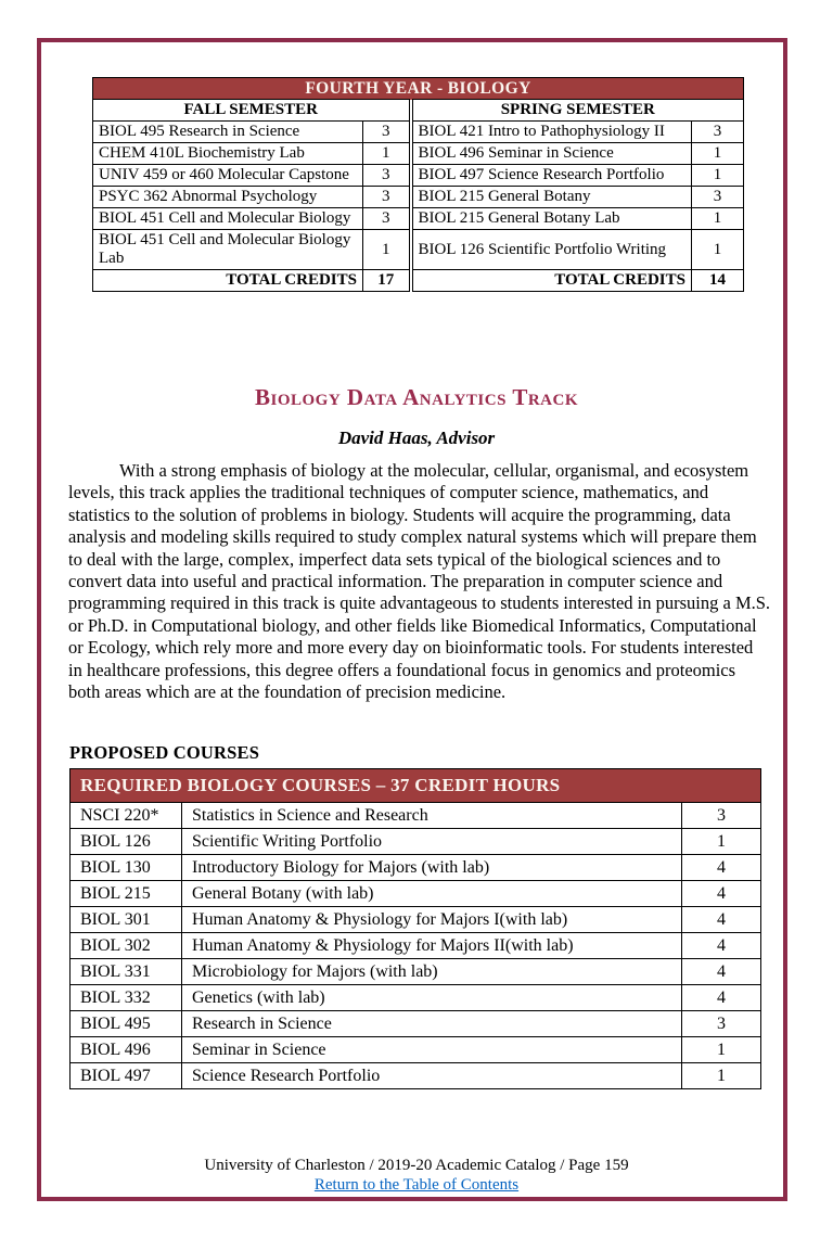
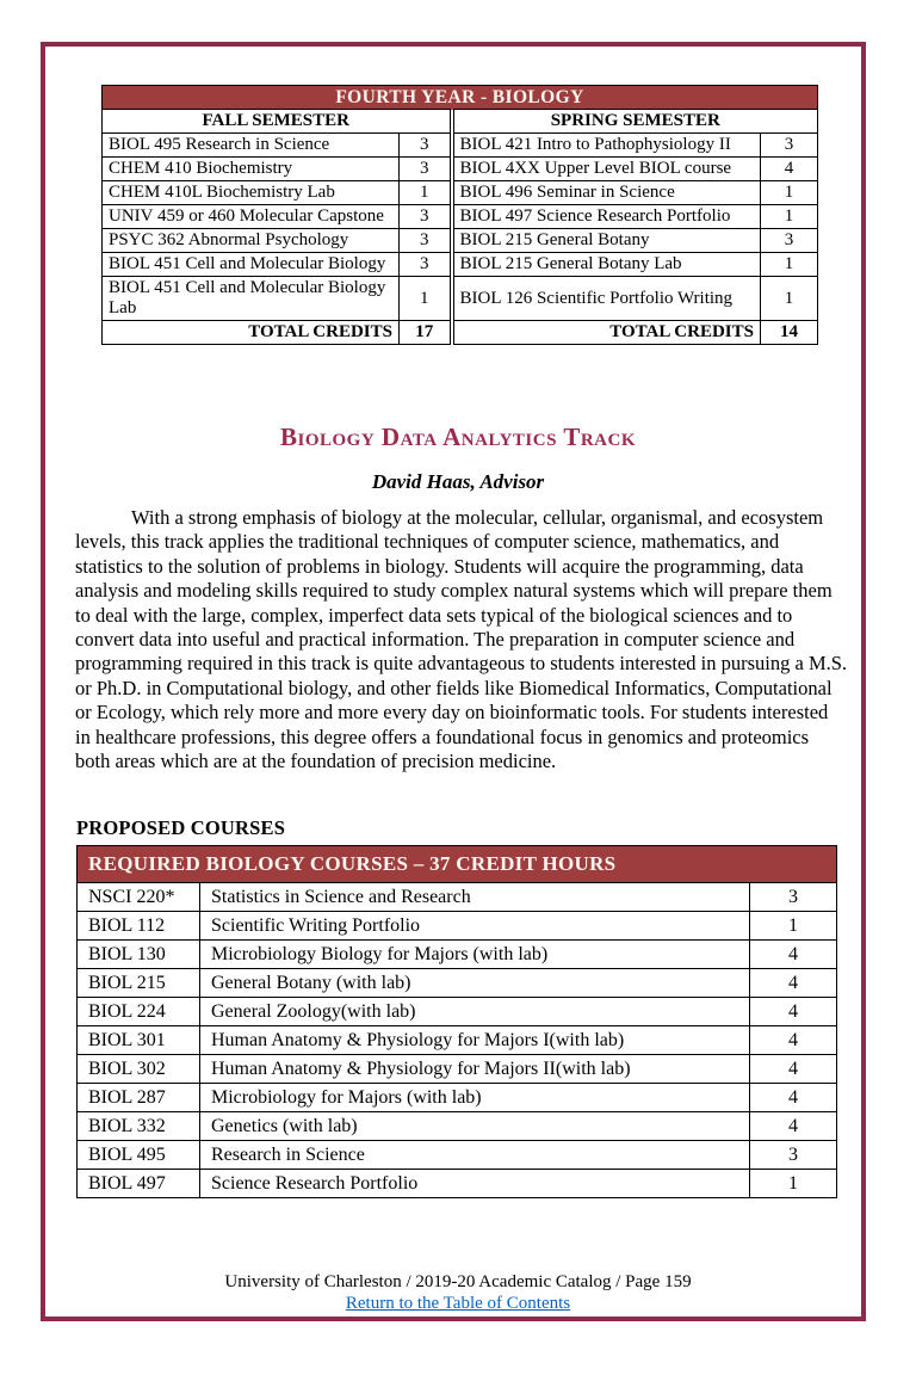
  FOURTH YEAR - BIOLOGY
  FALL SEMESTER	SPRING SEMESTER
  BIOL 495 Research in Science	3	BIOL 421 Intro to Pathophysiology II	3
+ CHEM 410 Biochemistry	3	BIOL 4XX Upper Level BIOL course	4
  CHEM 410L Biochemistry Lab	1	BIOL 496 Seminar in Science	1
  UNIV 459 or 460 Molecular Capstone	3	BIOL 497 Science Research Portfolio	1
  PSYC 362 Abnormal Psychology	3	BIOL 215 General Botany	3
  BIOL 451 Cell and Molecular Biology	3	BIOL 215 General Botany Lab	1
  BIOL 451 Cell and Molecular Biology Lab	1	BIOL 126 Scientific Portfolio Writing	1
  TOTAL CREDITS	17	TOTAL CREDITS	14
  Biology Data Analytics Track
  David Haas, Advisor
  With a strong emphasis of biology at the molecular, cellular, organismal, and ecosystem levels, this track applies the traditional techniques of computer science, mathematics, and statistics to the solution of problems in biology. Students will acquire the programming, data analysis and modeling skills required to study complex natural systems which will prepare them to deal with the large, complex, imperfect data sets typical of the biological sciences and to convert data into useful and practical information. The preparation in computer science and programming required in this track is quite advantageous to students interested in pursuing a M.S. or Ph.D. in Computational biology, and other fields like Biomedical Informatics, Computational or Ecology, which rely more and more every day on bioinformatic tools. For students interested in healthcare professions, this degree offers a foundational focus in genomics and proteomics both areas which are at the foundation of precision medicine.
  PROPOSED COURSES
  REQUIRED BIOLOGY COURSES – 37 CREDIT HOURS
  NSCI 220*	Statistics in Science and Research	3
- BIOL 126	Scientific Writing Portfolio	1
+ BIOL 112	Scientific Writing Portfolio	1
- BIOL 130	Introductory Biology for Majors (with lab)	4
+ BIOL 130	Microbiology Biology for Majors (with lab)	4
  BIOL 215	General Botany (with lab)	4
+ BIOL 224	General Zoology(with lab)	4
  BIOL 301	Human Anatomy & Physiology for Majors I(with lab)	4
  BIOL 302	Human Anatomy & Physiology for Majors II(with lab)	4
- BIOL 331	Microbiology for Majors (with lab)	4
+ BIOL 287	Microbiology for Majors (with lab)	4
  BIOL 332	Genetics (with lab)	4
  BIOL 495	Research in Science	3
- BIOL 496	Seminar in Science	1
  BIOL 497	Science Research Portfolio	1
  University of Charleston / 2019-20 Academic Catalog / Page 159
  Return to the Table of Contents
